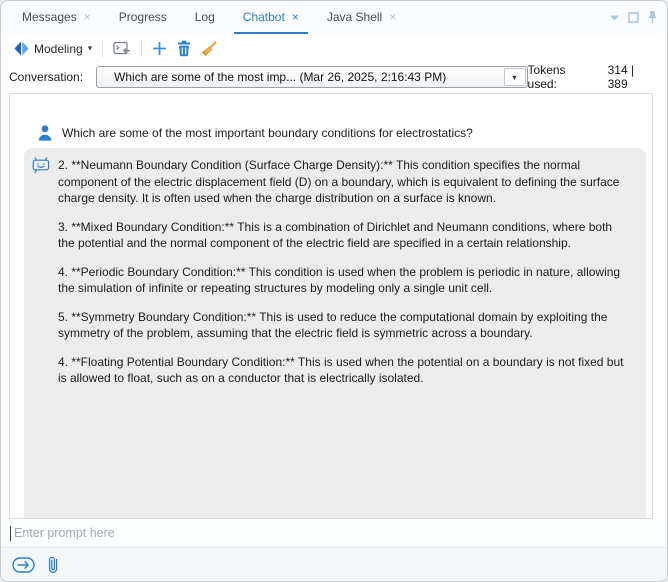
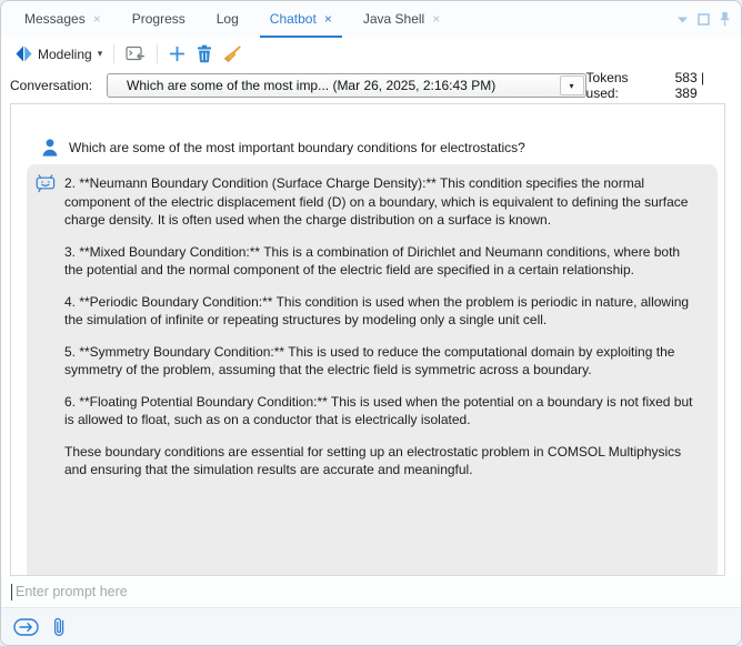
  Messages
  ×
  Progress
  Log
  Chatbot
  ×
  Java Shell
  ×
  Modeling
  ▾
  Conversation:
  Which are some of the most imp... (Mar 26, 2025, 2:16:43 PM)
  ▾
  Tokens used:
- 314 | 389
+ 583 | 389
  Which are some of the most important boundary conditions for electrostatics?
  2. **Neumann Boundary Condition (Surface Charge Density):** This condition specifies the normal component of the electric displacement field (D) on a boundary, which is equivalent to defining the surface charge density. It is often used when the charge distribution on a surface is known.
  3. **Mixed Boundary Condition:** This is a combination of Dirichlet and Neumann conditions, where both the potential and the normal component of the electric field are specified in a certain relationship.
  4. **Periodic Boundary Condition:** This condition is used when the problem is periodic in nature, allowing the simulation of infinite or repeating structures by modeling only a single unit cell.
  5. **Symmetry Boundary Condition:** This is used to reduce the computational domain by exploiting the symmetry of the problem, assuming that the electric field is symmetric across a boundary.
- 4. **Floating Potential Boundary Condition:** This is used when the potential on a boundary is not fixed but is allowed to float, such as on a conductor that is electrically isolated.
+ 6. **Floating Potential Boundary Condition:** This is used when the potential on a boundary is not fixed but is allowed to float, such as on a conductor that is electrically isolated.
+ These boundary conditions are essential for setting up an electrostatic problem in COMSOL Multiphysics and ensuring that the simulation results are accurate and meaningful.
  Enter prompt here
